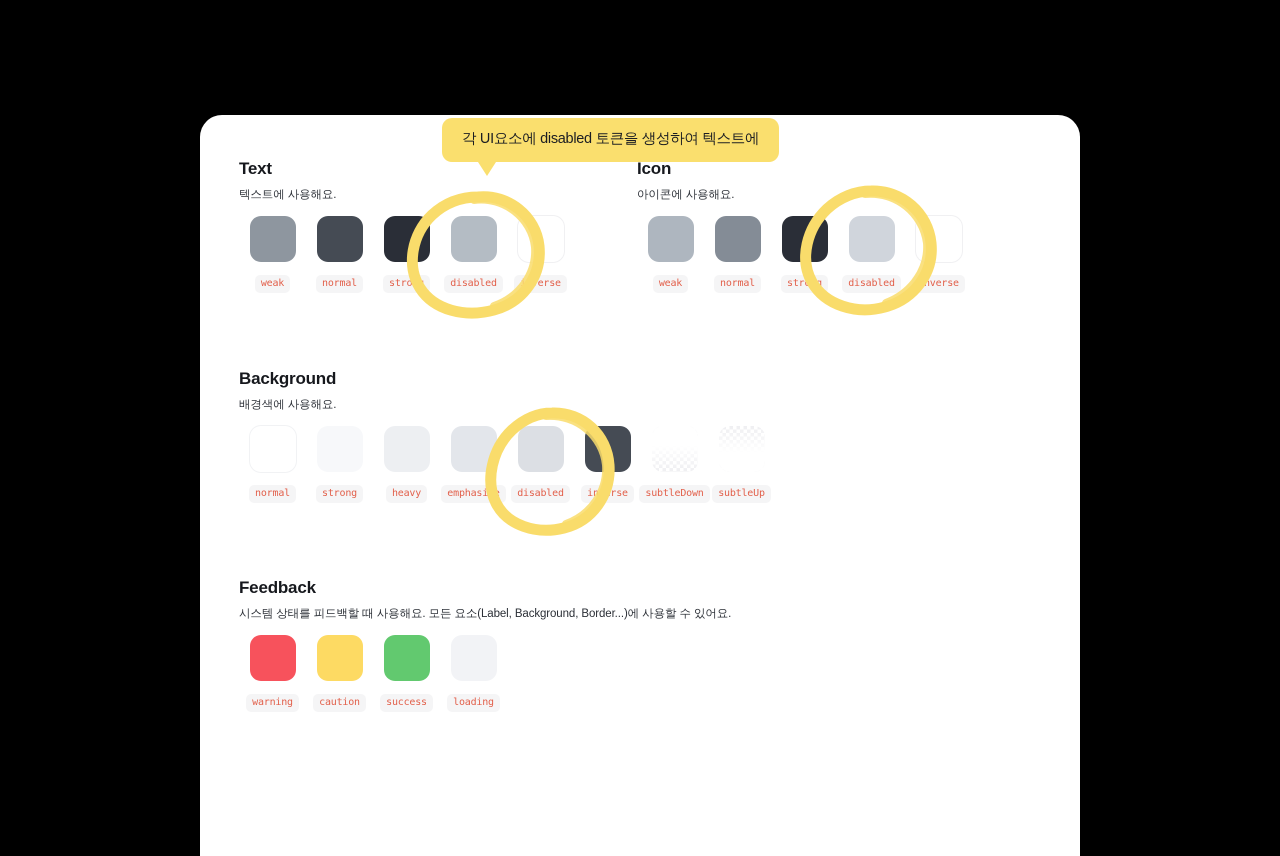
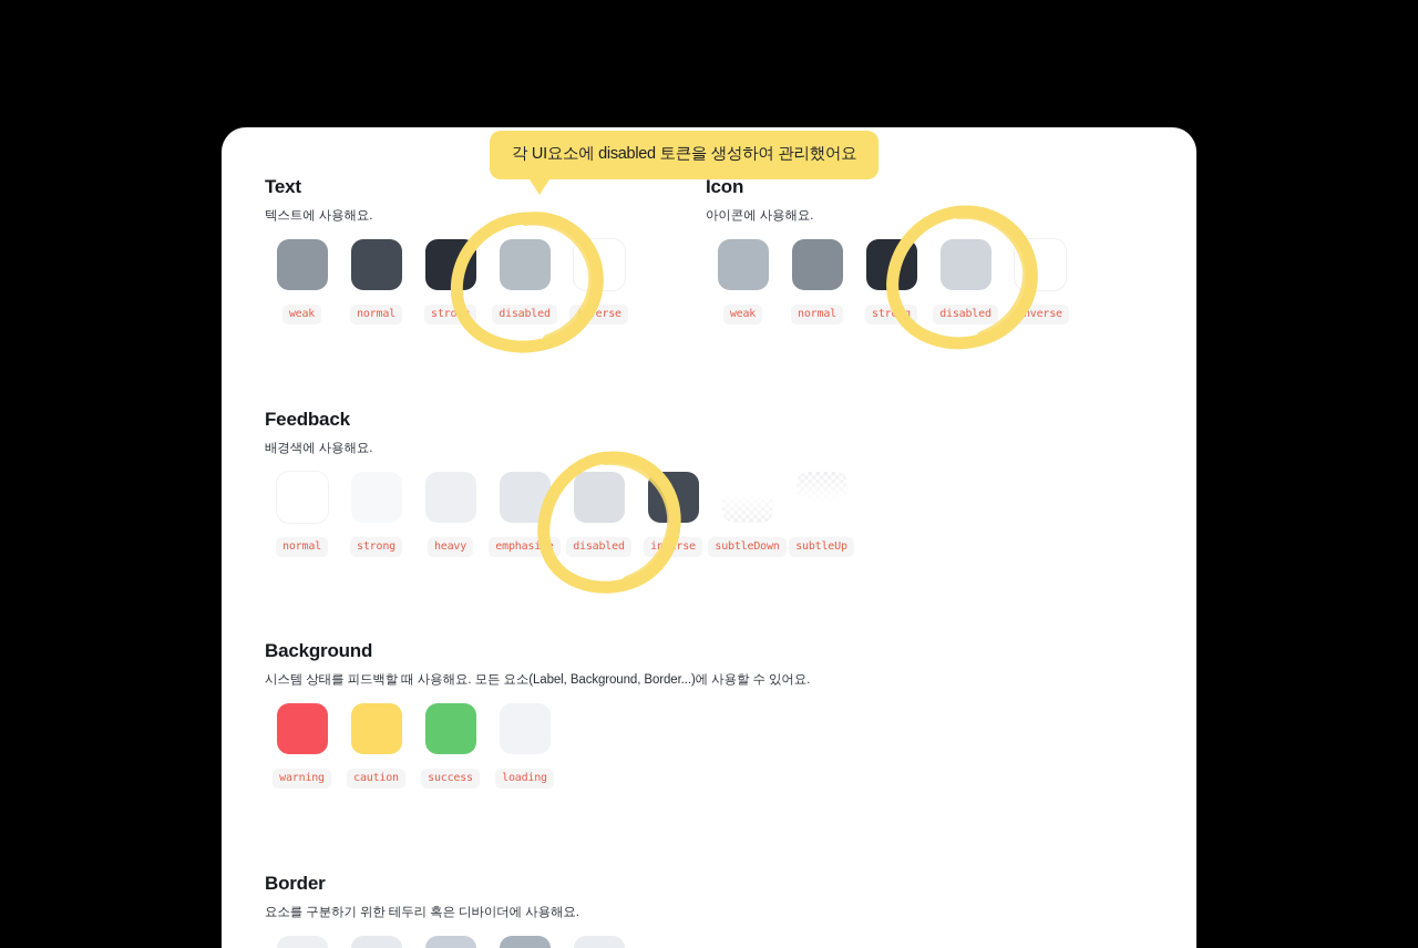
  Text
  텍스트에 사용해요.
  weak
  normal
  disabled
  ierse
  Icon
  아이콘에 사용해요.
  weak
  normal
  disabled
  nverse
- Background
+ Feedback
  배경색에 사용해요.
  normal
  strong
  heavy
  emphasi
  disabled
  inrse
  subtleDown
  subtleUp
- Feedback
+ Background
  시스템 상태를 피드백할 때 사용해요. 모든 요소(Label, Background, Border...)에 사용할 수 있어요.
  warning
  caution
  success
  loading
+ Border
+ 요소를 구분하기 위한 테두리 혹은 디바이더에 사용해요.
- 각 UI요소에 disabled 토큰을 생성하여 텍스트에
+ 각 UI요소에 disabled 토큰을 생성하여 관리했어요
